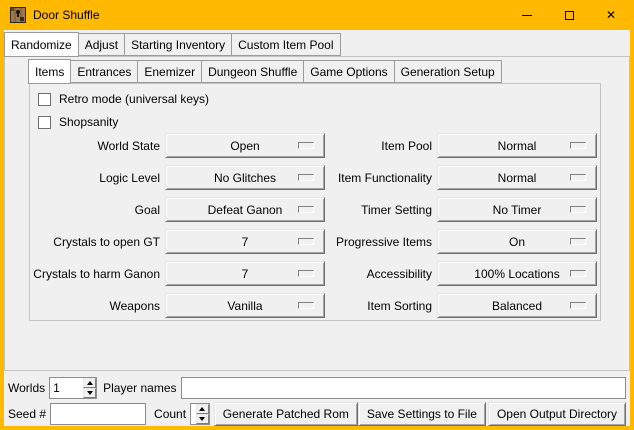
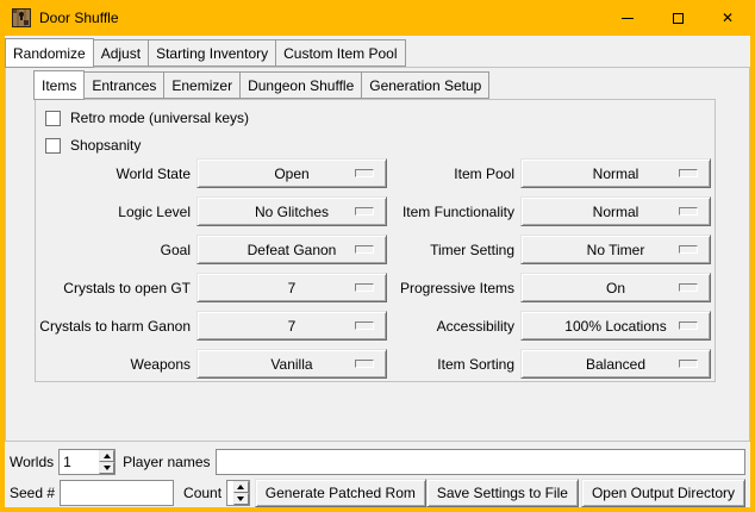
  Door Shuffle
  ✕
  Randomize
  Adjust
  Starting Inventory
  Custom Item Pool
  Items
  Entrances
  Enemizer
  Dungeon Shuffle
- Game Options
  Generation Setup
  Retro mode (universal keys)
  Shopsanity
  World State
  Open
  Logic Level
  No Glitches
  Goal
  Defeat Ganon
  Crystals to open GT
  7
  Crystals to harm Ganon
  7
  Weapons
  Vanilla
  Item Pool
  Normal
  Item Functionality
  Normal
  Timer Setting
  No Timer
  Progressive Items
  On
  Accessibility
  100% Locations
  Item Sorting
  Balanced
  Worlds
  1
  Player names
  Seed #
  Count
  Generate Patched Rom
  Save Settings to File
  Open Output Directory
